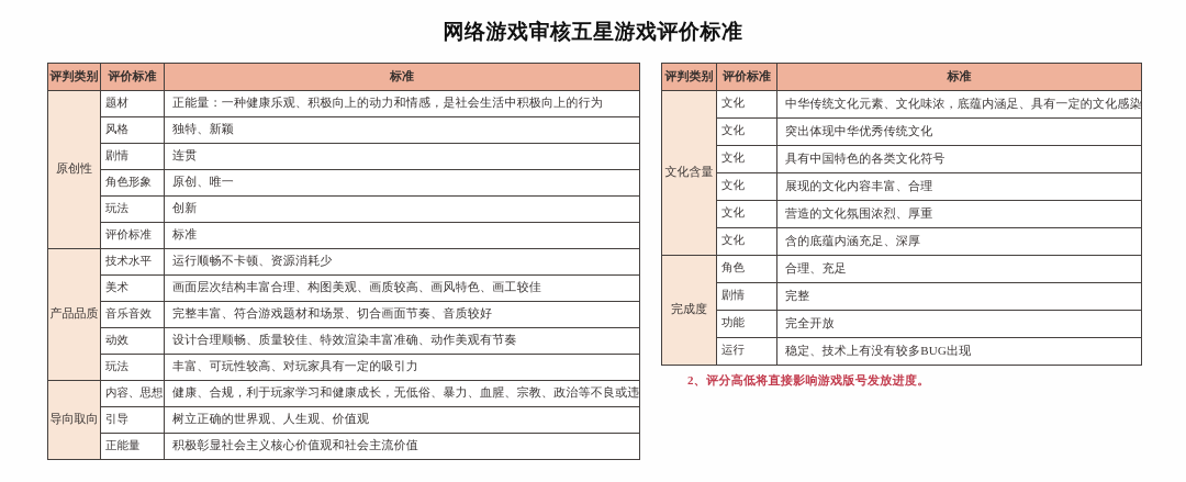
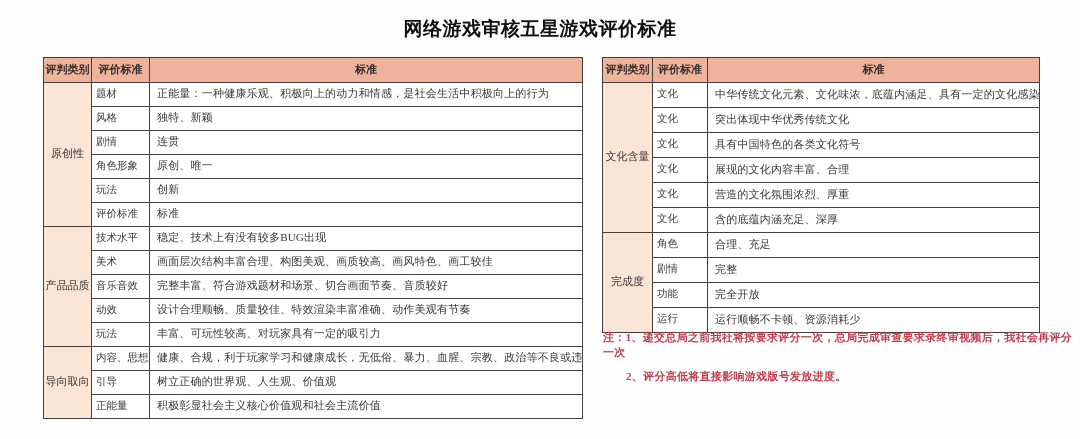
  网络游戏审核五星游戏评价标准
  评判类别	评价标准	标准
  原创性	题材	正能量：一种健康乐观、积极向上的动力和情感，是社会生活中积极向上的行为
  风格	独特、新颖
  剧情	连贯
  角色形象	原创、唯一
  玩法	创新
  评价标准	标准
- 产品品质	技术水平	运行顺畅不卡顿、资源消耗少
+ 产品品质	技术水平	稳定、技术上有没有较多BUG出现
  美术	画面层次结构丰富合理、构图美观、画质较高、画风特色、画工较佳
  音乐音效	完整丰富、符合游戏题材和场景、切合画面节奏、音质较好
  动效	设计合理顺畅、质量较佳、特效渲染丰富准确、动作美观有节奏
  玩法	丰富、可玩性较高、对玩家具有一定的吸引力
  导向取向	内容、思想	健康、合规，利于玩家学习和健康成长，无低俗、暴力、血腥、宗教、政治等不良或违
  引导	树立正确的世界观、人生观、价值观
  正能量	积极彰显社会主义核心价值观和社会主流价值
  评判类别	评价标准	标准
  文化含量	文化	中华传统文化元素、文化味浓，底蕴内涵足、具有一定的文化感染
  文化	突出体现中华优秀传统文化
  文化	具有中国特色的各类文化符号
  文化	展现的文化内容丰富、合理
  文化	营造的文化氛围浓烈、厚重
  文化	含的底蕴内涵充足、深厚
  完成度	角色	合理、充足
  剧情	完整
  功能	完全开放
- 运行	稳定、技术上有没有较多BUG出现
+ 运行	运行顺畅不卡顿、资源消耗少
+ 注：1、递交总局之前我社将按要求评分一次，总局完成审查要求录终审视频后，我社会再评分一次
  2、评分高低将直接影响游戏版号发放进度。
